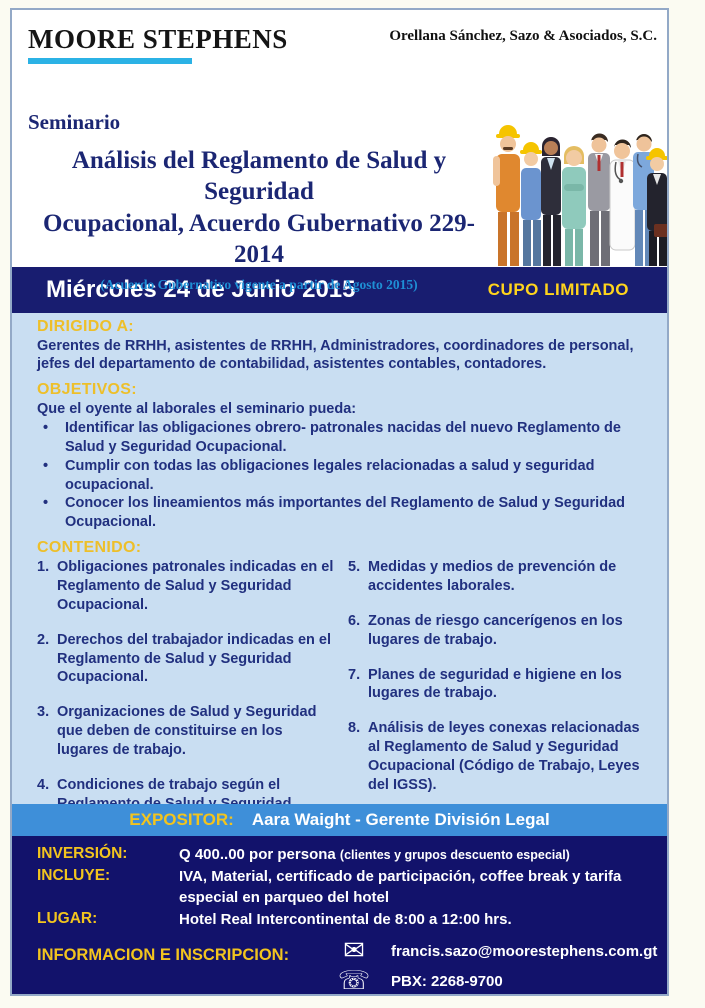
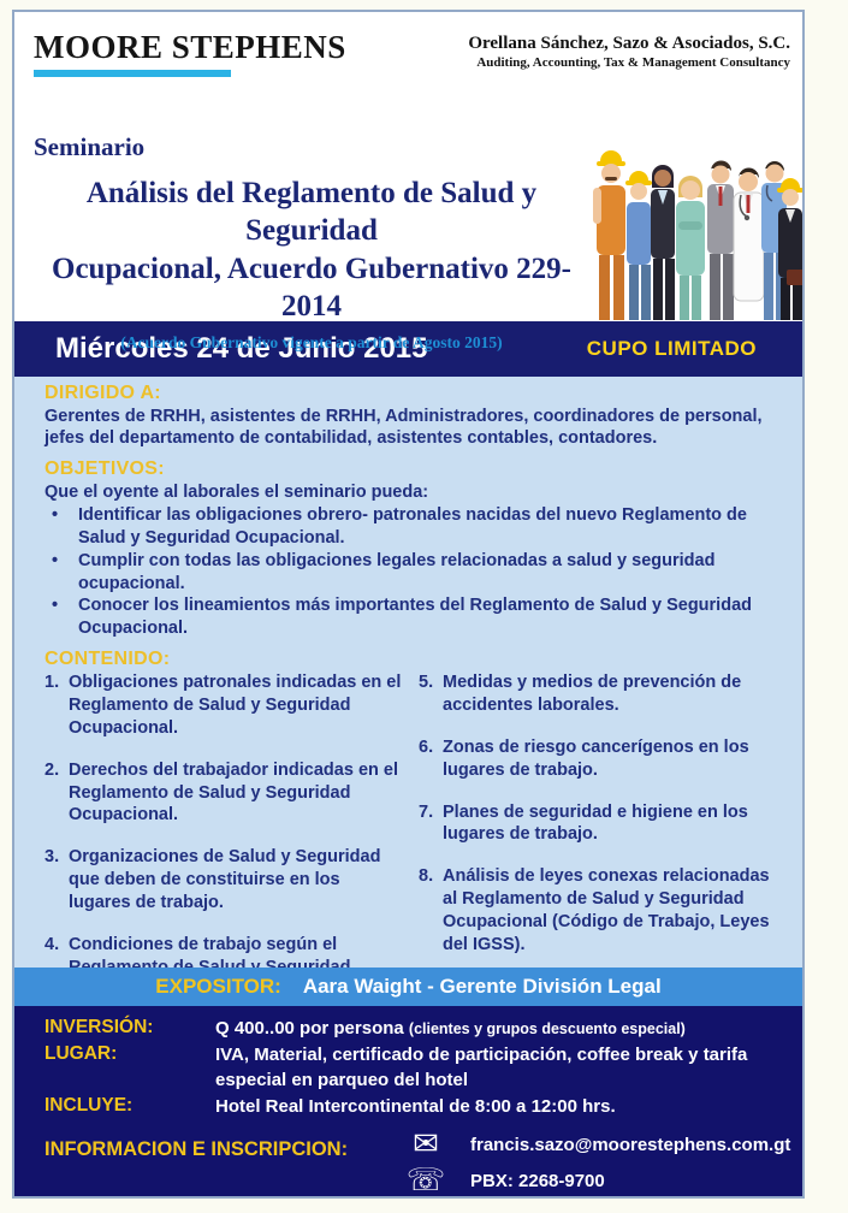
  MOORE STEPHENS
  Orellana Sánchez, Sazo & Asociados, S.C.
+ Auditing, Accounting, Tax & Management Consultancy
  Seminario
  Análisis del Reglamento de Salud y Seguridad
  Ocupacional, Acuerdo Gubernativo 229-2014
  (Acuerdo Gubernativo vigente a partir de Agosto 2015)
  Miércoles 24 de Junio 2015
  CUPO LIMITADO
  DIRIGIDO A:
  Gerentes de RRHH, asistentes de RRHH, Administradores, coordinadores de personal, jefes del departamento de contabilidad, asistentes contables, contadores.
  OBJETIVOS:
  Que el oyente al laborales el seminario pueda:
  Identificar las obligaciones obrero- patronales nacidas del nuevo Reglamento de Salud y Seguridad Ocupacional.
  Cumplir con todas las obligaciones legales relacionadas a salud y seguridad ocupacional.
  Conocer los lineamientos más importantes del Reglamento de Salud y Seguridad Ocupacional.
  CONTENIDO:
  1.
  Obligaciones patronales indicadas en el Reglamento de Salud y Seguridad Ocupacional.
  2.
  Derechos del trabajador indicadas en el Reglamento de Salud y Seguridad Ocupacional.
  3.
  Organizaciones de Salud y Seguridad que deben de constituirse en los lugares de trabajo.
  4.
  5.
  Medidas y medios de prevención de accidentes laborales.
  6.
  Zonas de riesgo cancerígenos en los lugares de trabajo.
  7.
  Planes de seguridad e higiene en los lugares de trabajo.
  8.
  Análisis de leyes conexas relacionadas al Reglamento de Salud y Seguridad Ocupacional (Código de Trabajo, Leyes del IGSS).
  EXPOSITOR:
  Aara Waight - Gerente División Legal
  INVERSIÓN:
  Q 400..00 por persona (clientes y grupos descuento especial)
- INCLUYE:
+ LUGAR:
  IVA, Material, certificado de participación, coffee break y tarifa especial en parqueo del hotel
- LUGAR:
+ INCLUYE:
  Hotel Real Intercontinental de 8:00 a 12:00 hrs.
  INFORMACION E INSCRIPCION:
  ✉
  francis.sazo@moorestephens.com.gt
  ☏
  PBX: 2268-9700
